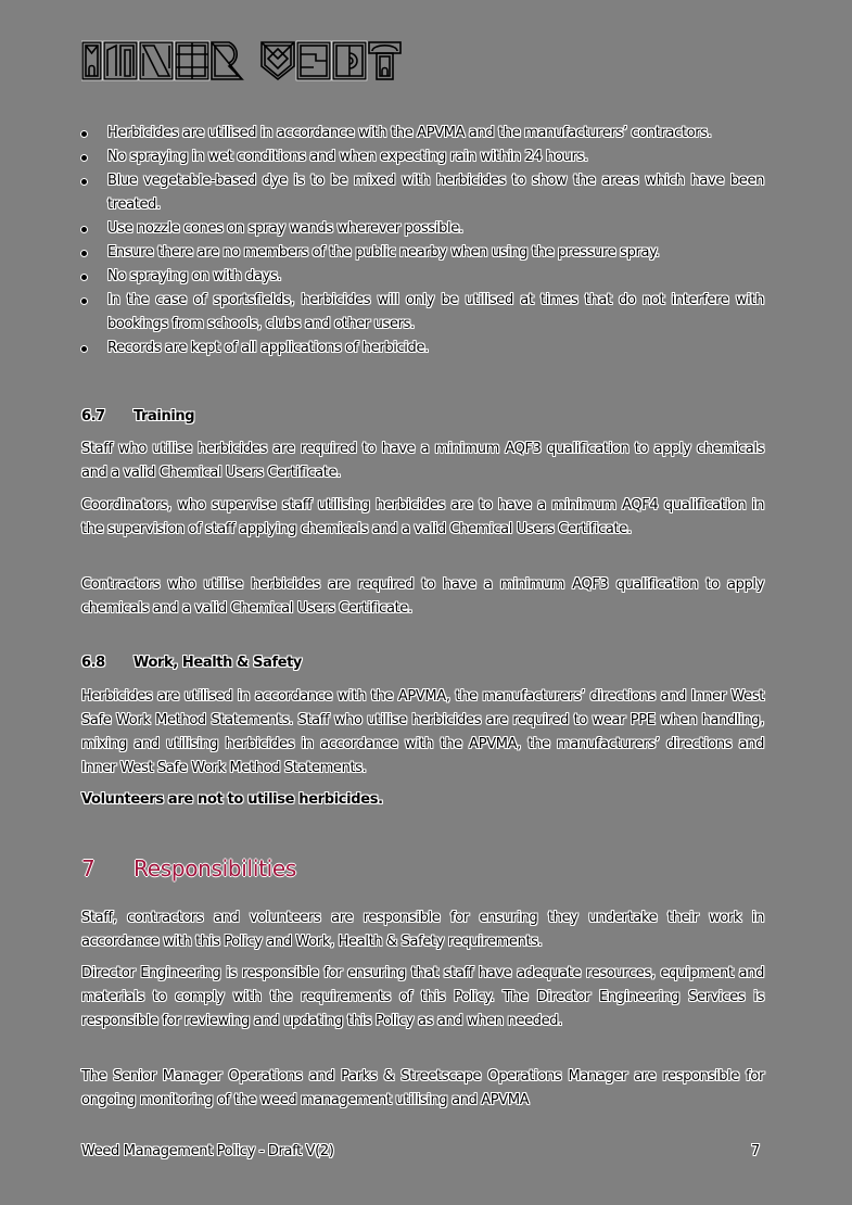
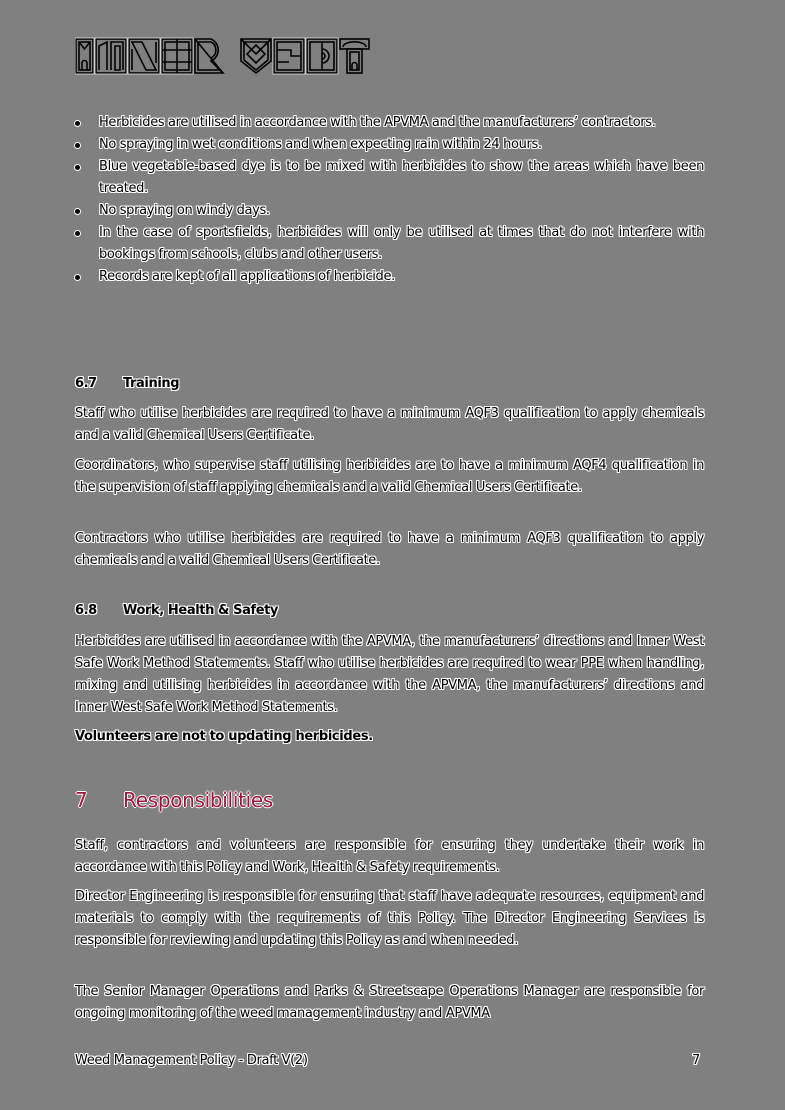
  Herbicides are utilised in accordance with the APVMA and the manufacturers’ contractors.
  No spraying in wet conditions and when expecting rain within 24 hours.
  Blue vegetable-based dye is to be mixed with herbicides to show the areas which have been treated.
- Use nozzle cones on spray wands wherever possible.
- Ensure there are no members of the public nearby when using the pressure spray.
- No spraying on with days.
+ No spraying on windy days.
  In the case of sportsfields, herbicides will only be utilised at times that do not interfere with bookings from schools, clubs and other users.
  Records are kept of all applications of herbicide.
  6.7 Training
  Staff who utilise herbicides are required to have a minimum AQF3 qualification to apply chemicals and a valid Chemical Users Certificate.
  Coordinators, who supervise staff utilising herbicides are to have a minimum AQF4 qualification in the supervision of staff applying chemicals and a valid Chemical Users Certificate.
  Contractors who utilise herbicides are required to have a minimum AQF3 qualification to apply chemicals and a valid Chemical Users Certificate.
  6.8 Work, Health & Safety
  Herbicides are utilised in accordance with the APVMA, the manufacturers’ directions and Inner West Safe Work Method Statements. Staff who utilise herbicides are required to wear PPE when handling, mixing and utilising herbicides in accordance with the APVMA, the manufacturers’ directions and Inner West Safe Work Method Statements.
- Volunteers are not to utilise herbicides.
+ Volunteers are not to updating herbicides.
  7 Responsibilities
  Staff, contractors and volunteers are responsible for ensuring they undertake their work in accordance with this Policy and Work, Health & Safety requirements.
  Director Engineering is responsible for ensuring that staff have adequate resources, equipment and materials to comply with the requirements of this Policy. The Director Engineering Services is responsible for reviewing and updating this Policy as and when needed.
- The Senior Manager Operations and Parks & Streetscape Operations Manager are responsible for ongoing monitoring of the weed management utilising and APVMA
+ The Senior Manager Operations and Parks & Streetscape Operations Manager are responsible for ongoing monitoring of the weed management industry and APVMA
  Weed Management Policy - Draft V(2)
  7
